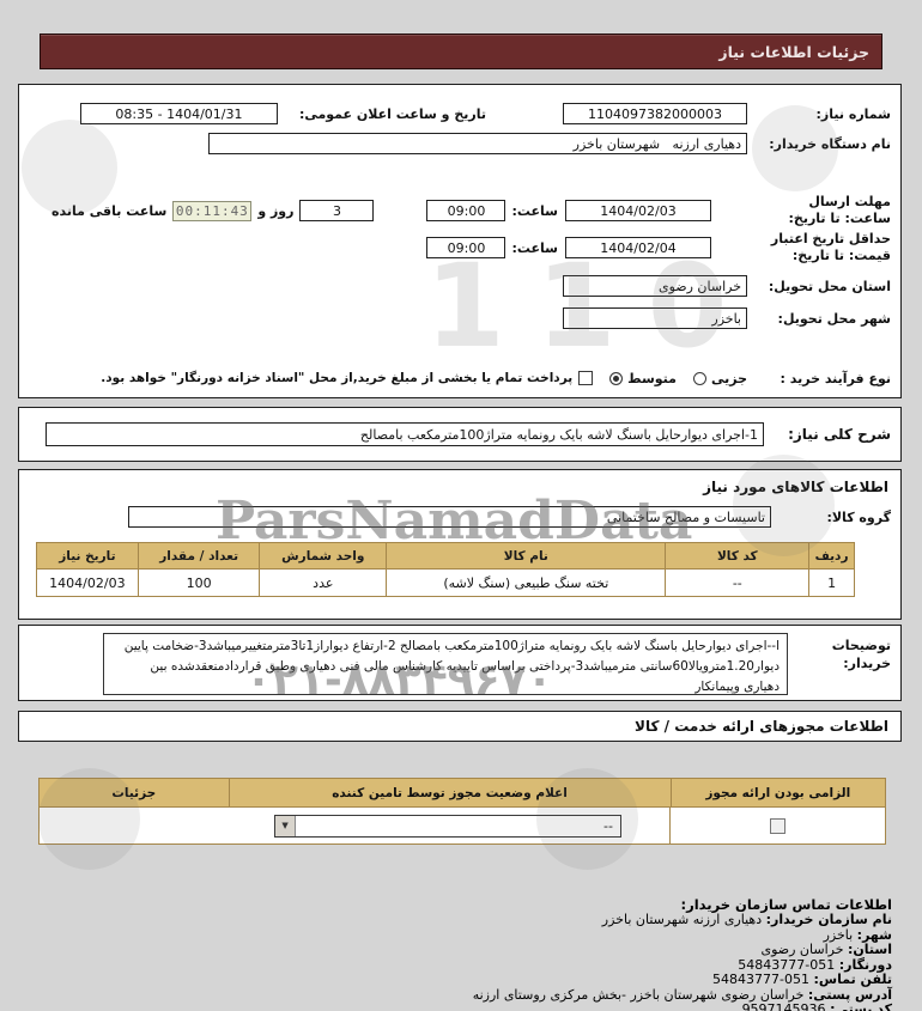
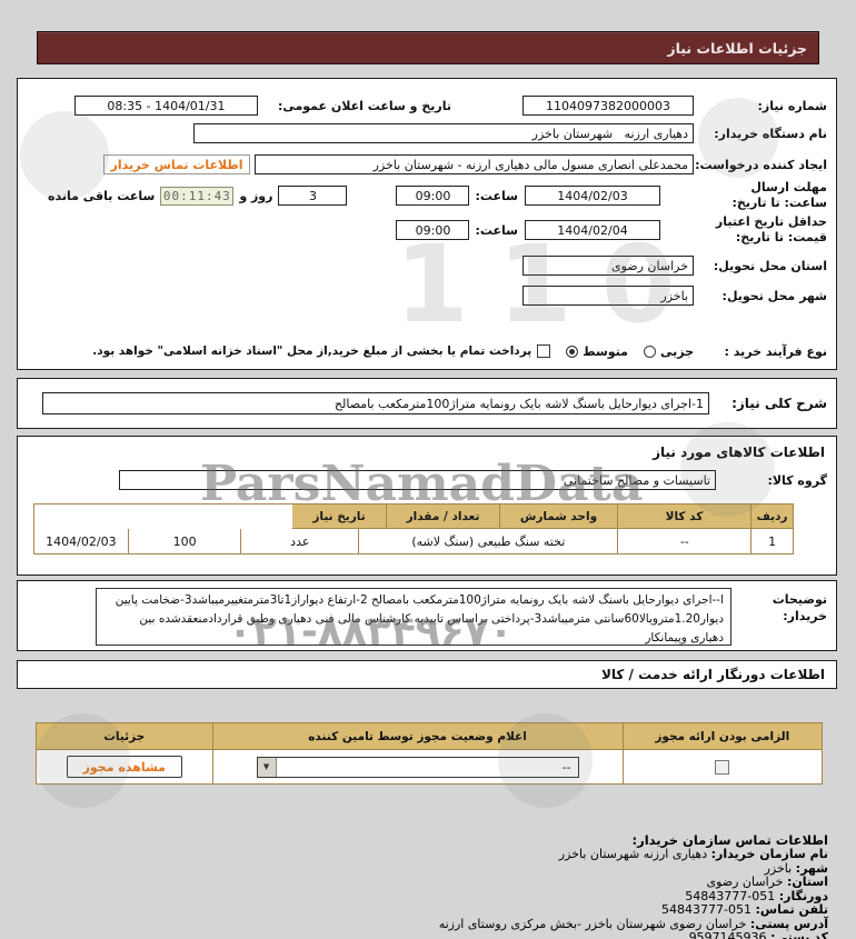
  جزئیات اطلاعات نیاز
  شماره نیاز:
  1104097382000003
  تاریخ و ساعت اعلان عمومی:
  1404/01/31 - 08:35
  نام دستگاه خریدار:
  دهیاری ارزنه شهرستان باخزر
+ ایجاد کننده درخواست:
+ محمدعلی انصاری مسول مالی دهیاری ارزنه - شهرستان باخزر
+ اطلاعات تماس خریدار
  مهلت ارسال ساعت: تا تاریخ:
  1404/02/03
  ساعت:
  09:00
  3
  روز و
  00:11:43
  ساعت باقی مانده
  حداقل تاریخ اعتبار قیمت: تا تاریخ:
  1404/02/04
  ساعت:
  09:00
  استان محل تحویل:
  خراسان رضوی
  شهر محل تحویل:
  باخزر
  نوع فرآیند خرید :
  جزیی
  متوسط
- پرداخت تمام یا بخشی از مبلغ خرید,از محل "اسناد خزانه دورنگار" خواهد بود.
+ پرداخت تمام یا بخشی از مبلغ خرید,از محل "اسناد خزانه اسلامی" خواهد بود.
  شرح کلی نیاز:
  1-اجرای دیوارحایل باسنگ لاشه بایک رونمایه متراژ100مترمکعب بامصالح
  اطلاعات کالاهای مورد نیاز
  گروه کالا:
  تاسیسات و مصالح ساختمانی
  ردیف
  کد کالا
- نام کالا
  واحد شمارش
  تعداد / مقدار
  تاریخ نیاز
  1
  --
  تخته سنگ طبیعی (سنگ لاشه)
  عدد
  100
  1404/02/03
  توضیحات خریدار:
  ا--اجرای دیوارحایل باسنگ لاشه بایک رونمایه متراژ100مترمکعب بامصالح 2-ارتفاع دیواراز1تا3مترمتغییرمیباشد3-ضخامت پایین دیوار1.20مترویالا60سانتی مترمیباشد3-پرداختی براساس تاییدیه کارشناس مالی فنی دهیاری وطبق قراردادمنعقدشده بین دهیاری وپیمانکار
- اطلاعات مجوزهای ارائه خدمت / کالا
+ اطلاعات دورنگار ارائه خدمت / کالا
  الزامی بودن ارائه مجوز
  اعلام وضعیت مجوز توسط تامین کننده
  جزئیات
  --
  ▼
+ مشاهده مجوز
  اطلاعات تماس سازمان خریدار:
  نام سازمان خریدار: دهیاری ارزنه شهرستان باخزر
  شهر: باخزر
  استان: خراسان رضوی
  دورنگار: 051-54843777
  تلفن تماس: 051-54843777
  آدرس پستی: خراسان رضوی شهرستان باخزر -بخش مرکزی روستای ارزنه
  کد پستی: 9597145936
  110
  ParsNamadData
  ۰۲۱-۸۸۳۴۹۶۷۰
